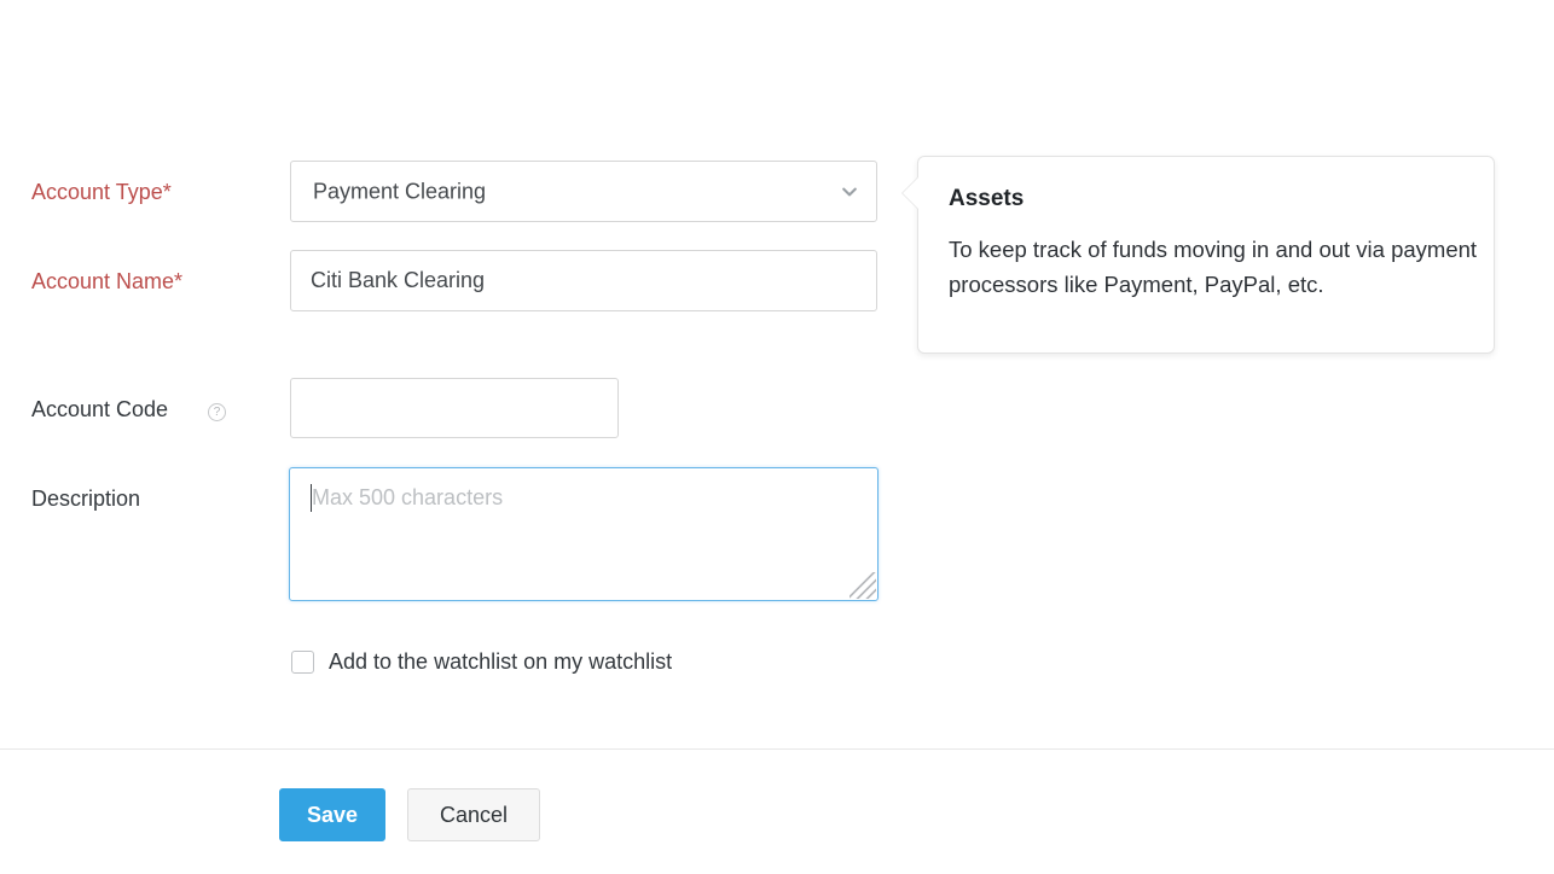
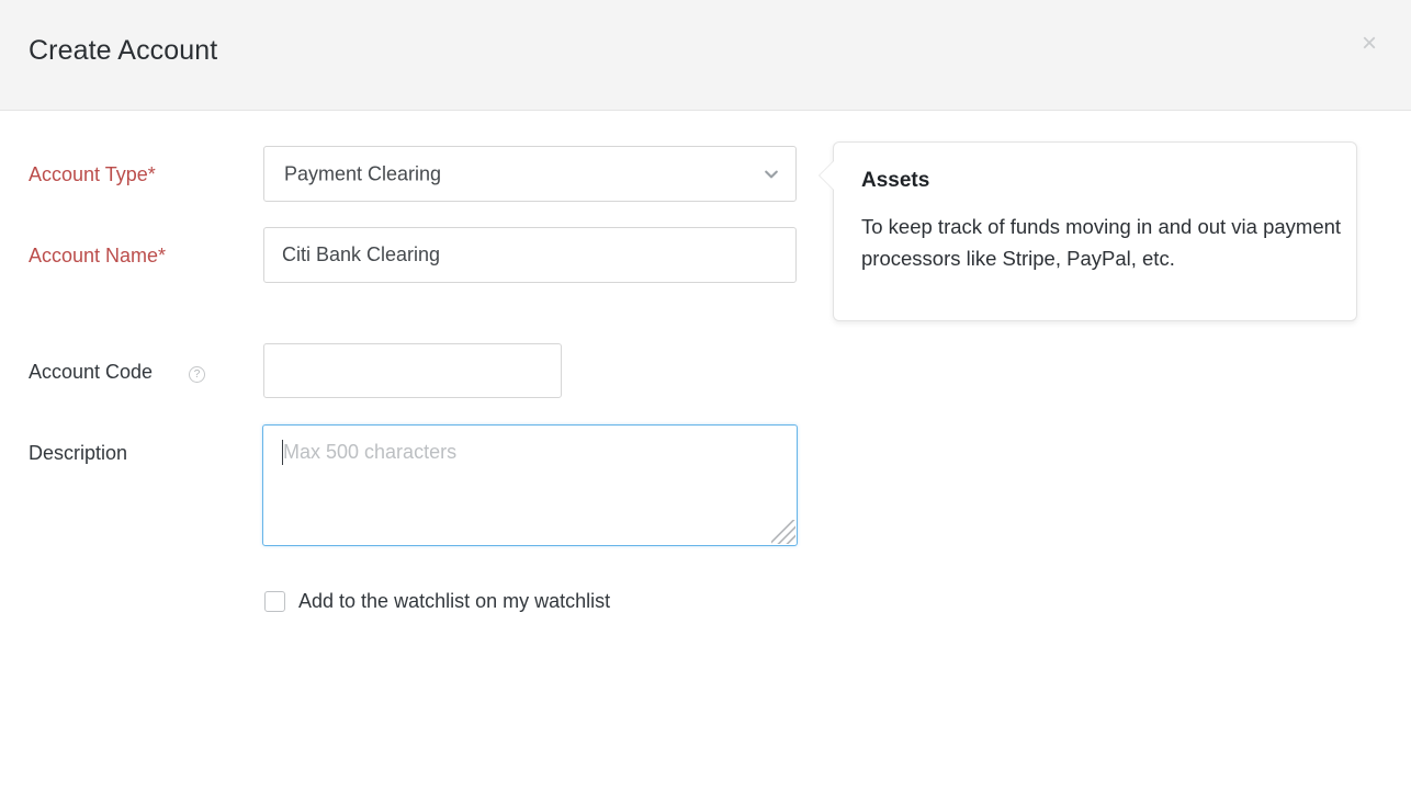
+ Create Account
+ ×
  Account Type*
  Payment Clearing
  Account Name*
  Citi Bank Clearing
  Account Code
  ?
  Description
  Max 500 characters
  Add to the watchlist on my watchlist
  Assets
- To keep track of funds moving in and out via payment processors like Payment, PayPal, etc.
+ To keep track of funds moving in and out via payment processors like Stripe, PayPal, etc.
- Save
- Cancel
